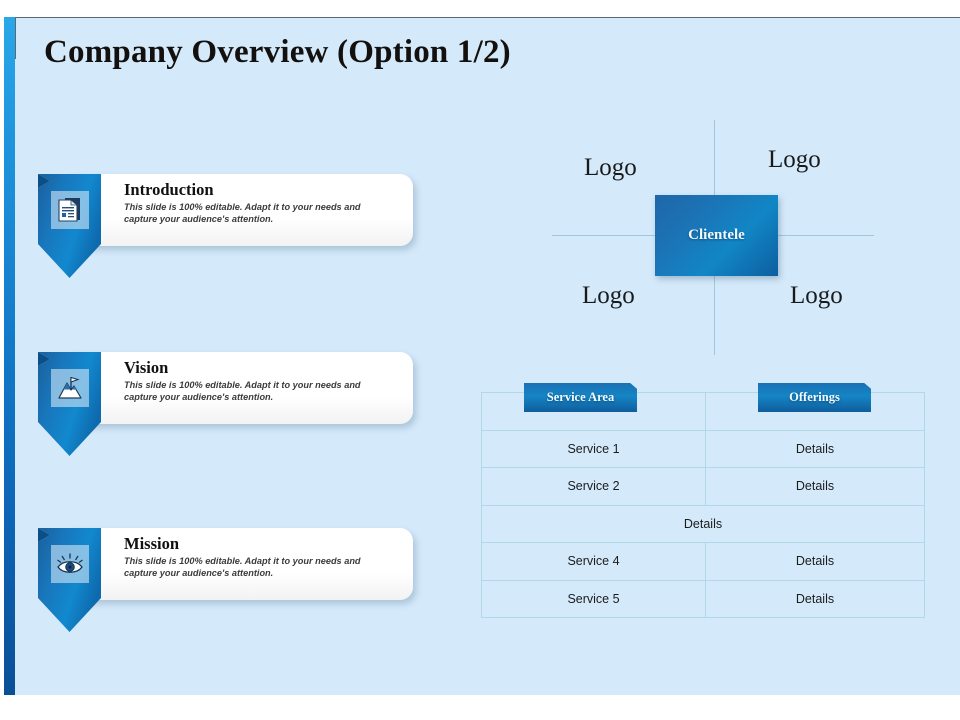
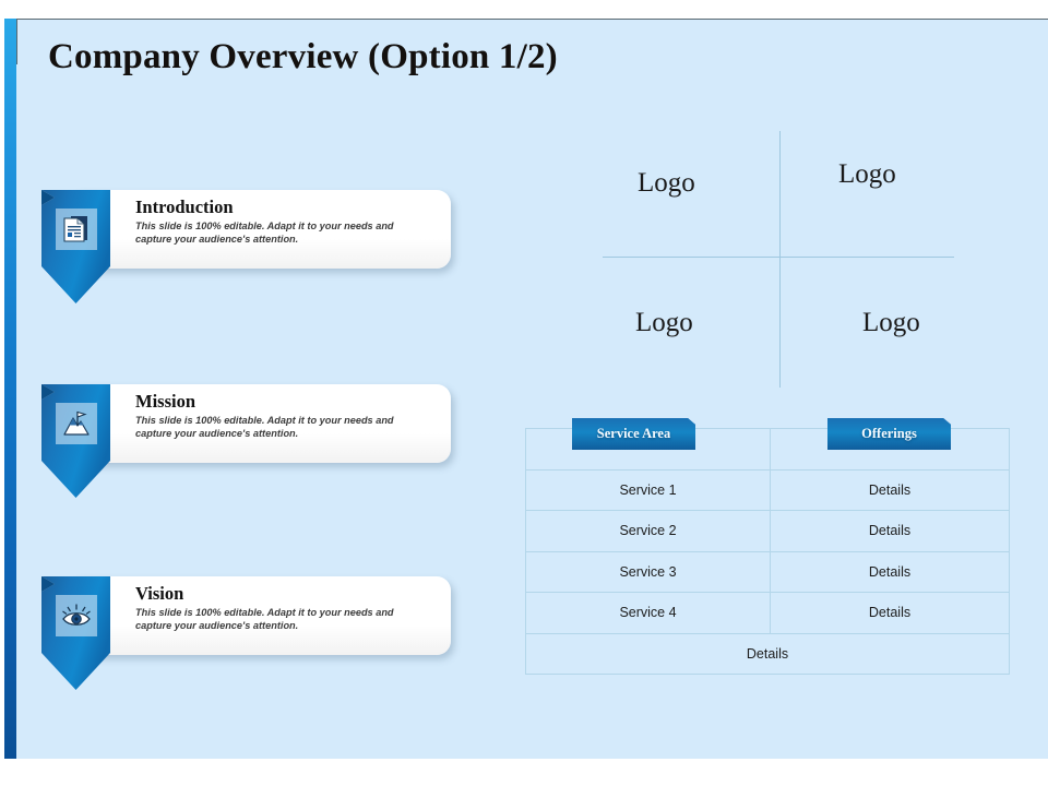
  Company Overview (Option 1/2)
  Introduction
  This slide is 100% editable. Adapt it to your needs and capture your audience's attention.
- Vision
+ Mission
  This slide is 100% editable. Adapt it to your needs and capture your audience's attention.
- Mission
+ Vision
  This slide is 100% editable. Adapt it to your needs and capture your audience's attention.
  Logo
  Logo
  Logo
  Logo
- Clientele
  Service 1
  Details
  Service 2
  Details
+ Service 3
  Details
  Service 4
  Details
- Service 5
  Details
  Service Area
  Offerings
